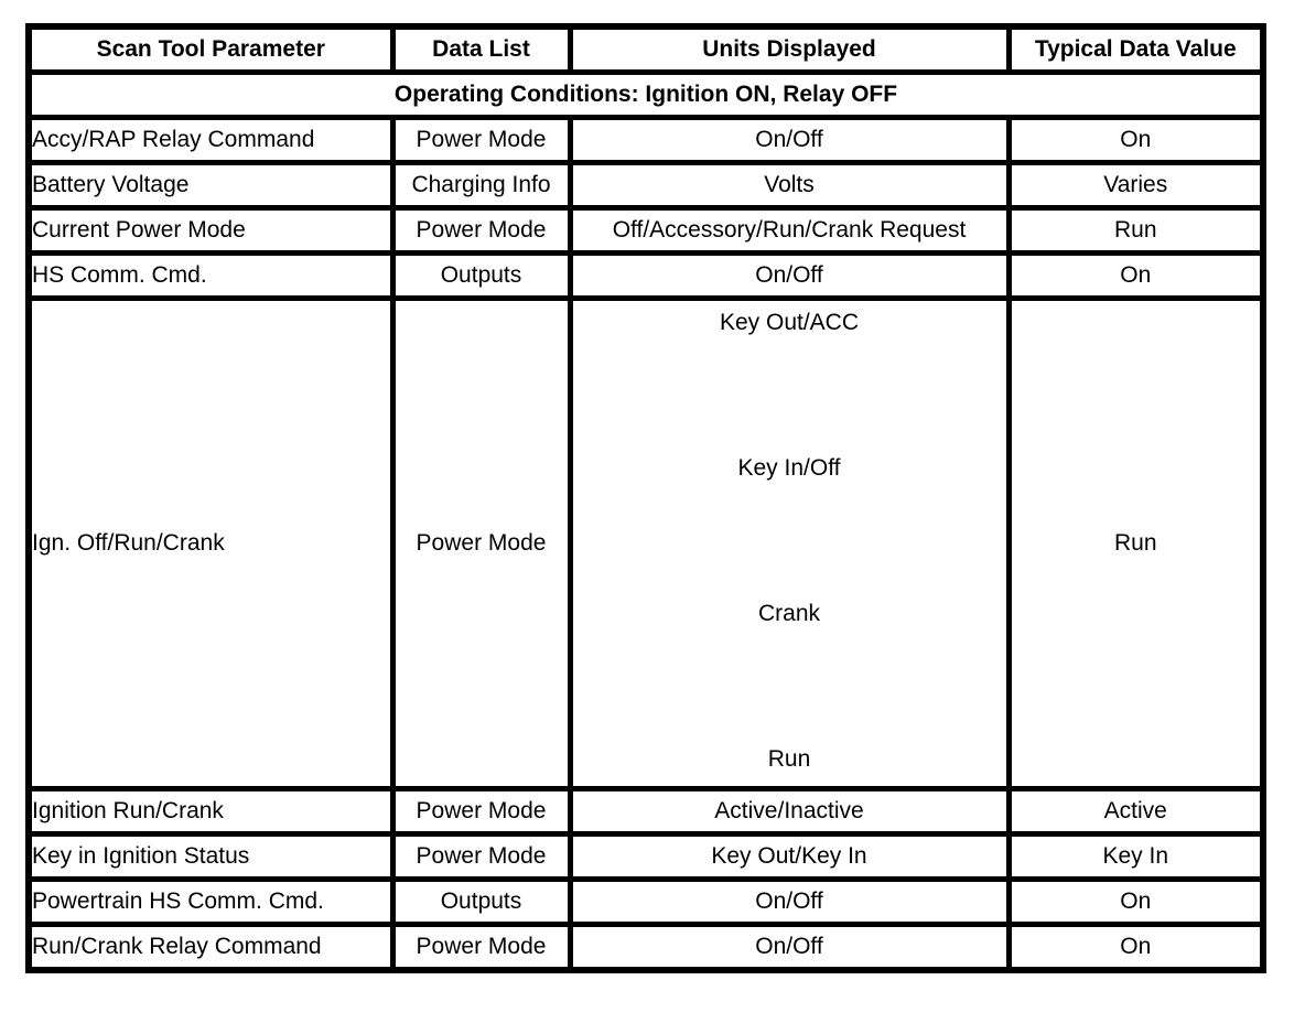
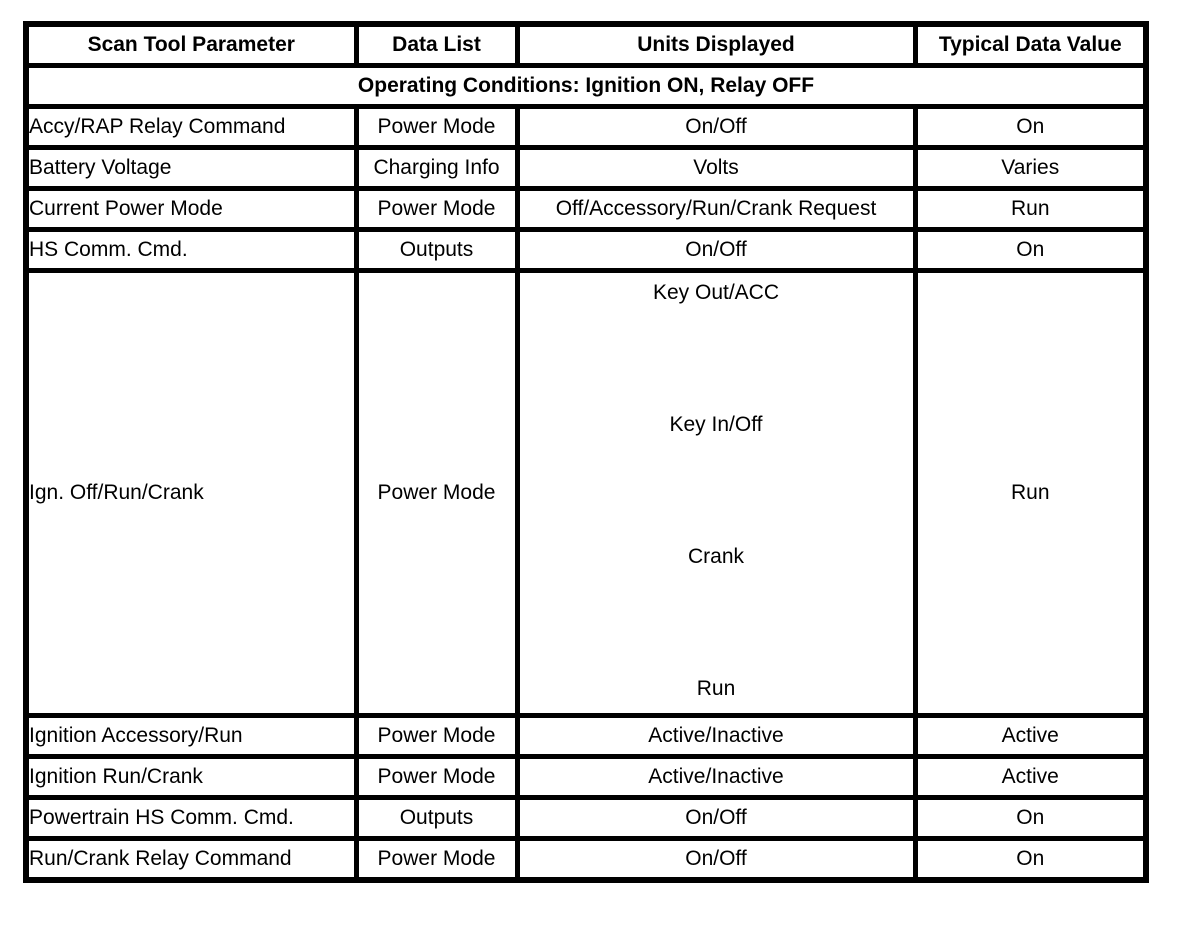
  Scan Tool Parameter	Data List	Units Displayed	Typical Data Value
  Operating Conditions: Ignition ON, Relay OFF
  Accy/RAP Relay Command	Power Mode	On/Off	On
  Battery Voltage	Charging Info	Volts	Varies
  Current Power Mode	Power Mode	Off/Accessory/Run/Crank Request	Run
  HS Comm. Cmd.	Outputs	On/Off	On
  Ign. Off/Run/Crank	Power Mode	Key Out/ACC Key In/Off Crank Run	Run
+ Ignition Accessory/Run	Power Mode	Active/Inactive	Active
  Ignition Run/Crank	Power Mode	Active/Inactive	Active
- Key in Ignition Status	Power Mode	Key Out/Key In	Key In
  Powertrain HS Comm. Cmd.	Outputs	On/Off	On
  Run/Crank Relay Command	Power Mode	On/Off	On
